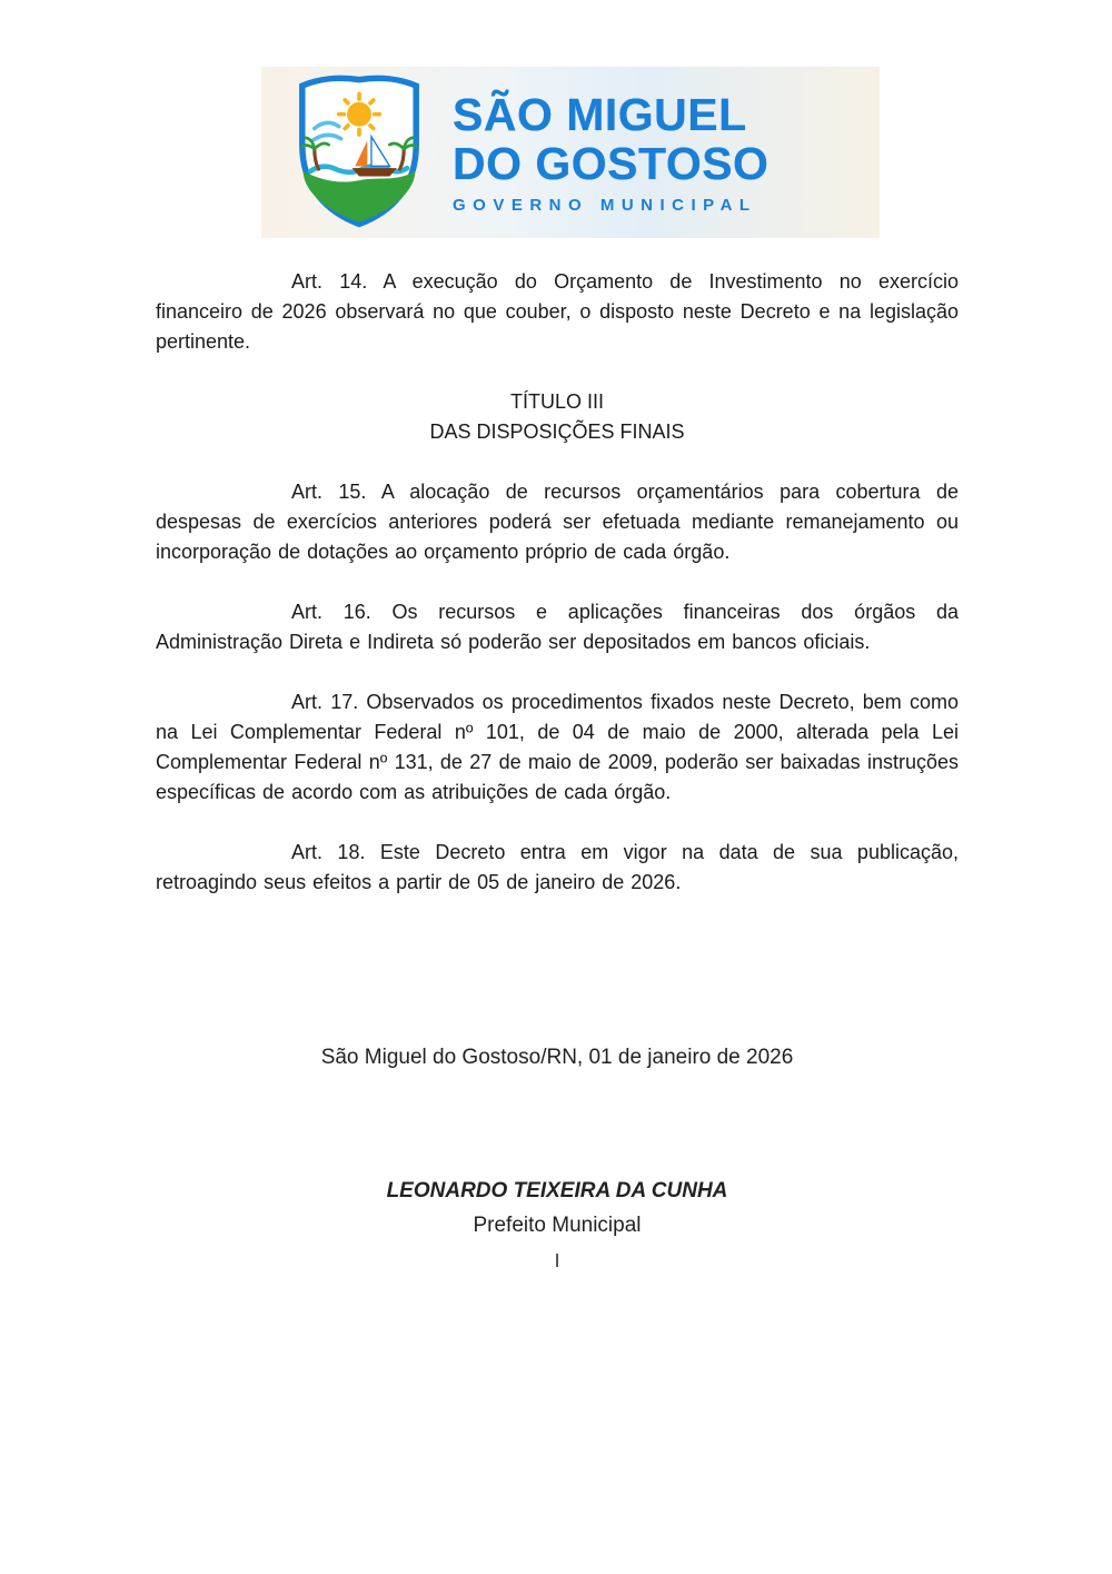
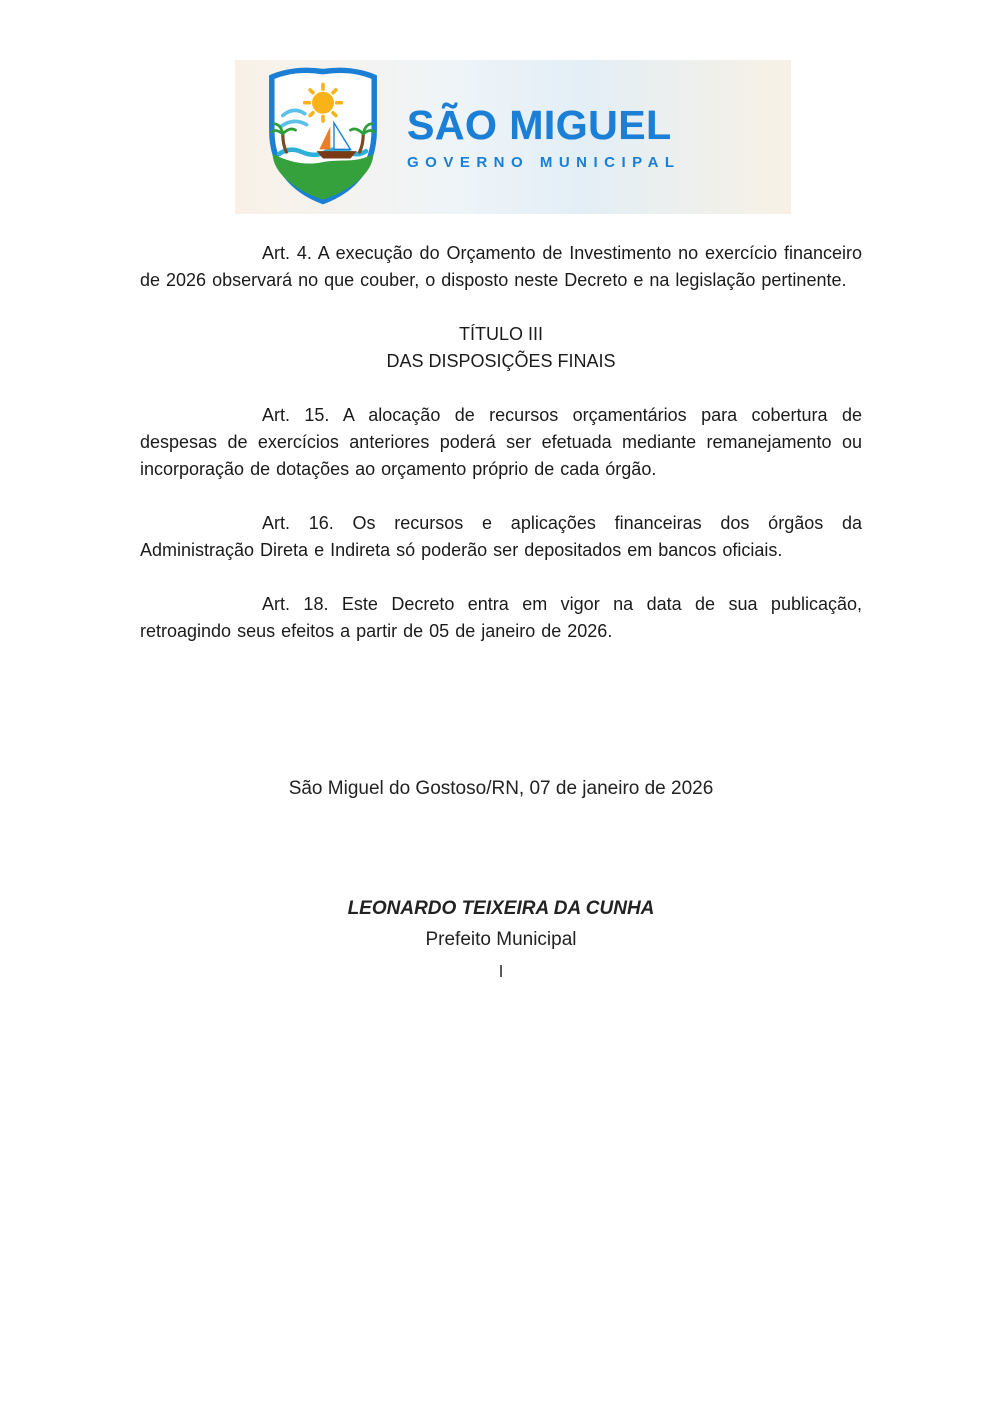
  SÃO MIGUEL
- DO GOSTOSO
  GOVERNO MUNICIPAL
- Art. 14. A execução do Orçamento de Investimento no exercício financeiro de 2026 observará no que couber, o disposto neste Decreto e na legislação pertinente.
+ Art. 4. A execução do Orçamento de Investimento no exercício financeiro de 2026 observará no que couber, o disposto neste Decreto e na legislação pertinente.
  TÍTULO III
  DAS DISPOSIÇÕES FINAIS
  Art. 15. A alocação de recursos orçamentários para cobertura de despesas de exercícios anteriores poderá ser efetuada mediante remanejamento ou incorporação de dotações ao orçamento próprio de cada órgão.
  Art. 16. Os recursos e aplicações financeiras dos órgãos da Administração Direta e Indireta só poderão ser depositados em bancos oficiais.
- Art. 17. Observados os procedimentos fixados neste Decreto, bem como na Lei Complementar Federal nº 101, de 04 de maio de 2000, alterada pela Lei Complementar Federal nº 131, de 27 de maio de 2009, poderão ser baixadas instruções específicas de acordo com as atribuições de cada órgão.
  Art. 18. Este Decreto entra em vigor na data de sua publicação, retroagindo seus efeitos a partir de 05 de janeiro de 2026.
- São Miguel do Gostoso/RN, 01 de janeiro de 2026
+ São Miguel do Gostoso/RN, 07 de janeiro de 2026
  LEONARDO TEIXEIRA DA CUNHA
  Prefeito Municipal
  l
